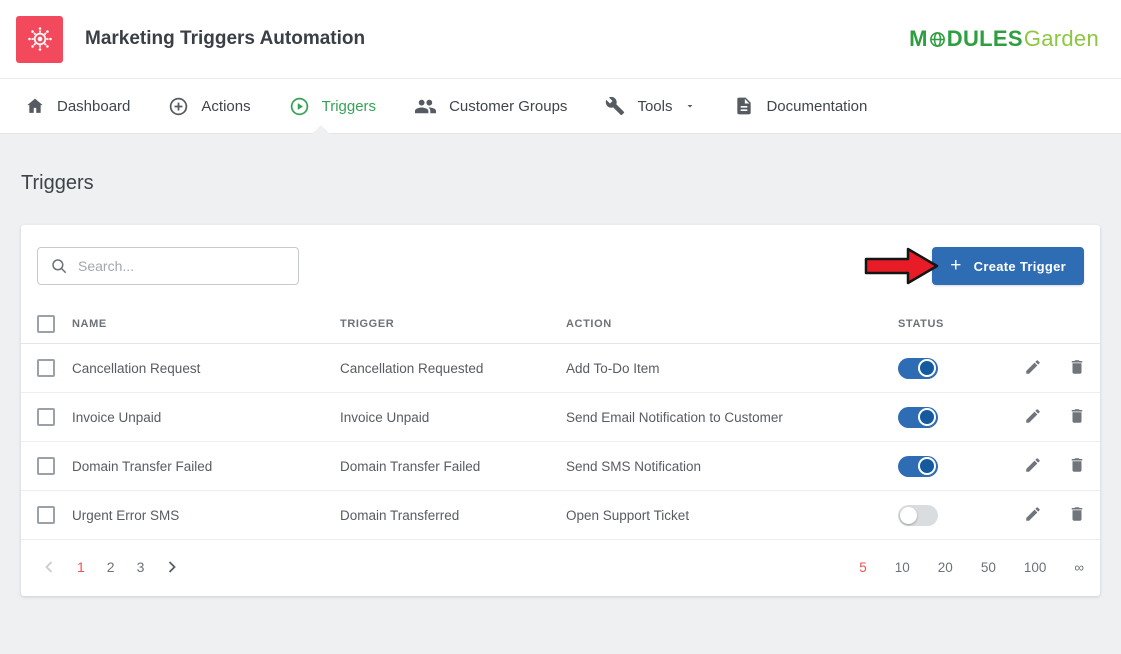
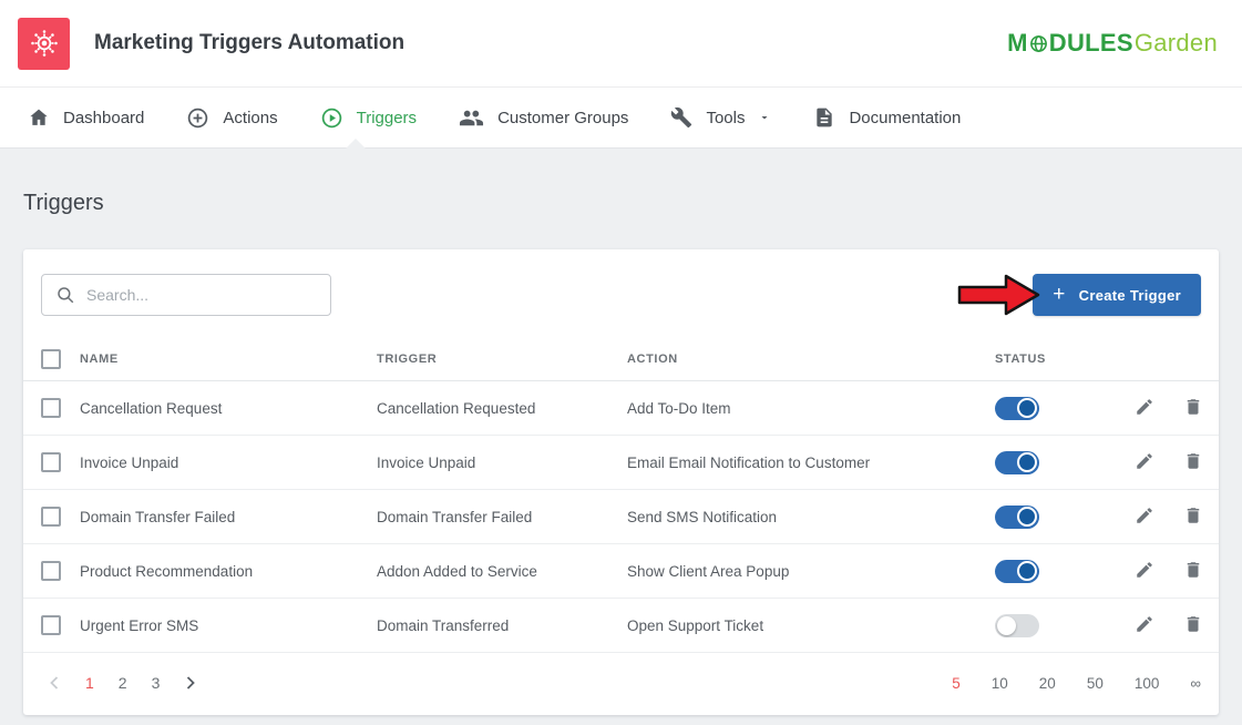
  Marketing Triggers Automation
  M
  DULES
  Garden
  Dashboard
  Actions
  Triggers
  Customer Groups
  Tools
  Documentation
  Triggers
  Search...
  +
  Create Trigger
  	NAME	TRIGGER	ACTION	STATUS
  	Cancellation Request	Cancellation Requested	Add To-Do Item
- 	Invoice Unpaid	Invoice Unpaid	Send Email Notification to Customer
+ 	Invoice Unpaid	Invoice Unpaid	Email Email Notification to Customer
  	Domain Transfer Failed	Domain Transfer Failed	Send SMS Notification
+ 	Product Recommendation	Addon Added to Service	Show Client Area Popup
  	Urgent Error SMS	Domain Transferred	Open Support Ticket
  1
  2
  3
  5
  10
  20
  50
  100
  ∞
